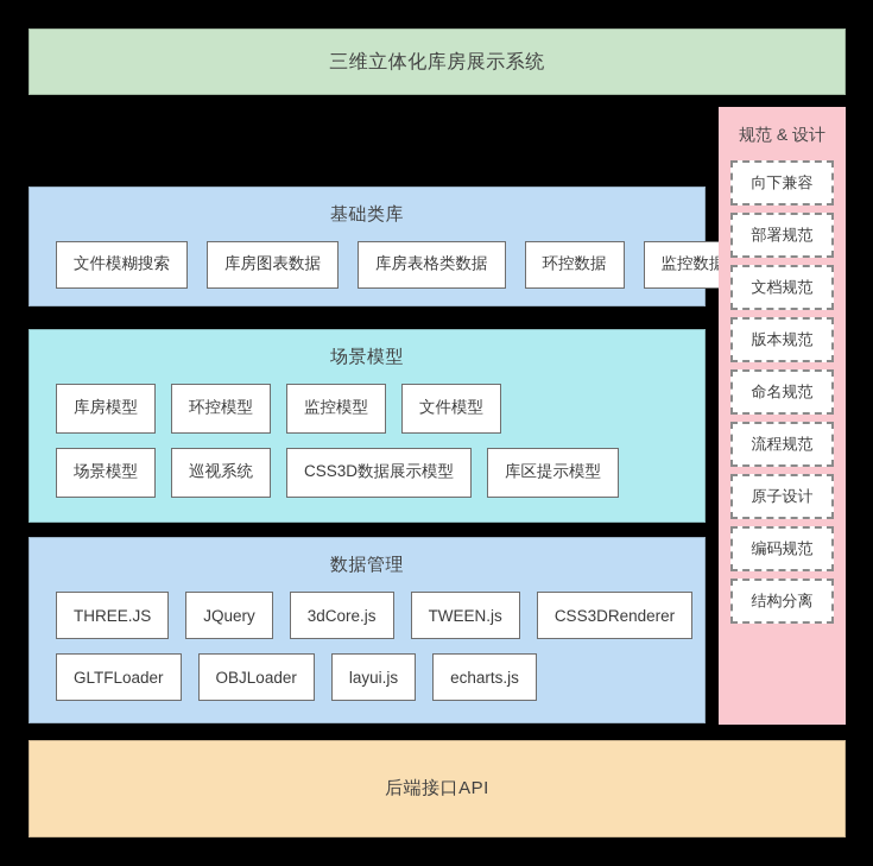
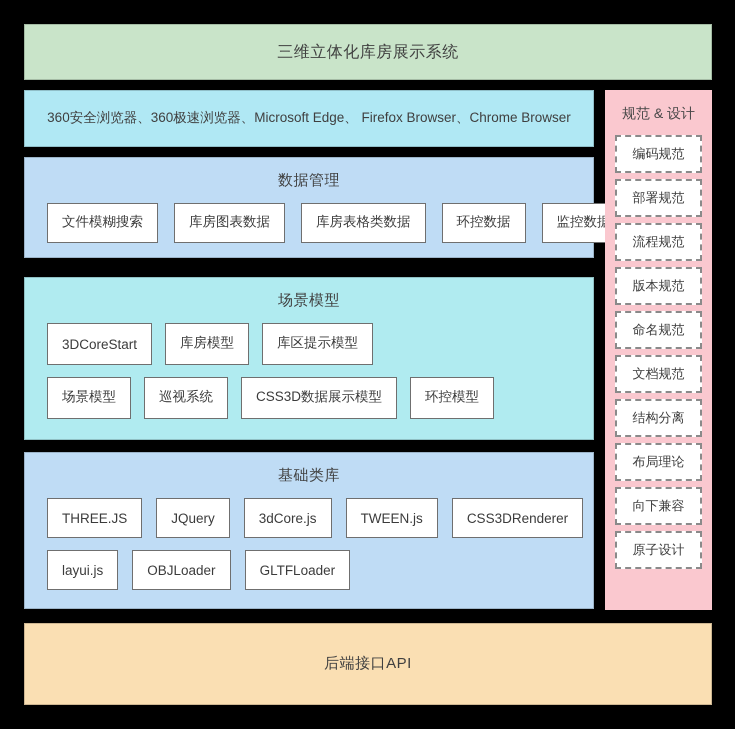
  三维立体化库房展示系统
+ 360安全浏览器、360极速浏览器、Microsoft Edge、 Firefox Browser、Chrome Browser
- 基础类库
+ 数据管理
  文件模糊搜索
  库房图表数据
  库房表格类数据
  环控数据
  监控数据
  场景模型
+ 3DCoreStart
  库房模型
- 环控模型
+ 库区提示模型
- 监控模型
- 文件模型
  场景模型
  巡视系统
  CSS3D数据展示模型
- 库区提示模型
+ 环控模型
- 数据管理
+ 基础类库
  THREE.JS
  JQuery
  3dCore.js
  TWEEN.js
  CSS3DRenderer
- GLTFLoader
+ layui.js
  OBJLoader
- layui.js
+ GLTFLoader
- echarts.js
  规范 & 设计
- 向下兼容
+ 编码规范
  部署规范
- 文档规范
+ 流程规范
  版本规范
  命名规范
- 流程规范
+ 文档规范
- 原子设计
+ 结构分离
+ 布局理论
- 编码规范
+ 向下兼容
- 结构分离
+ 原子设计
  后端接口API
